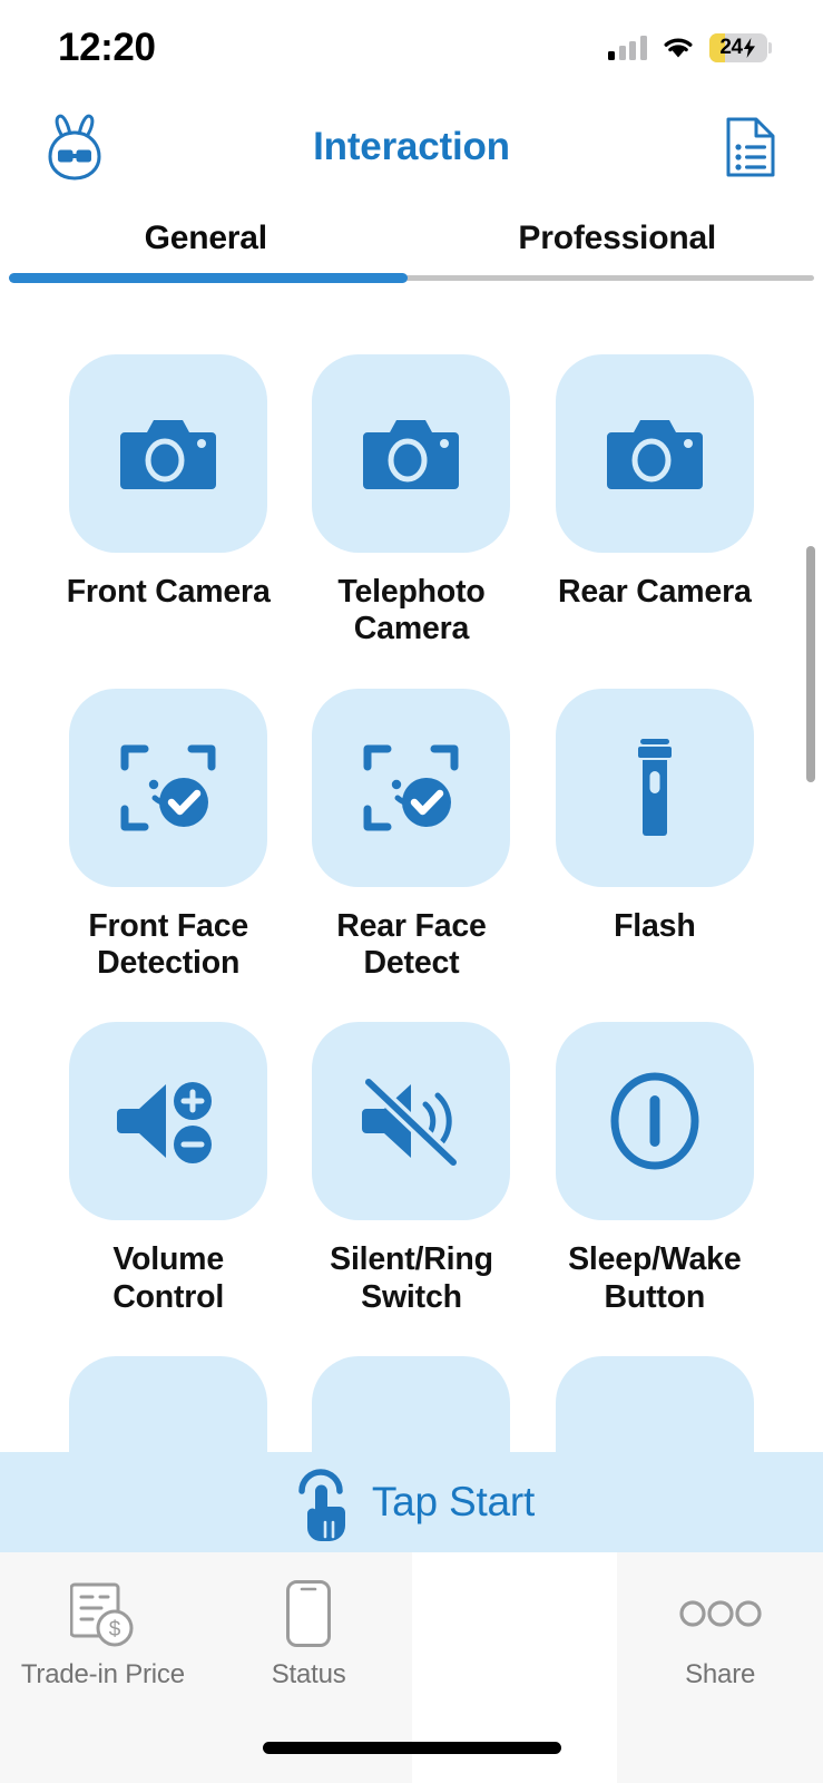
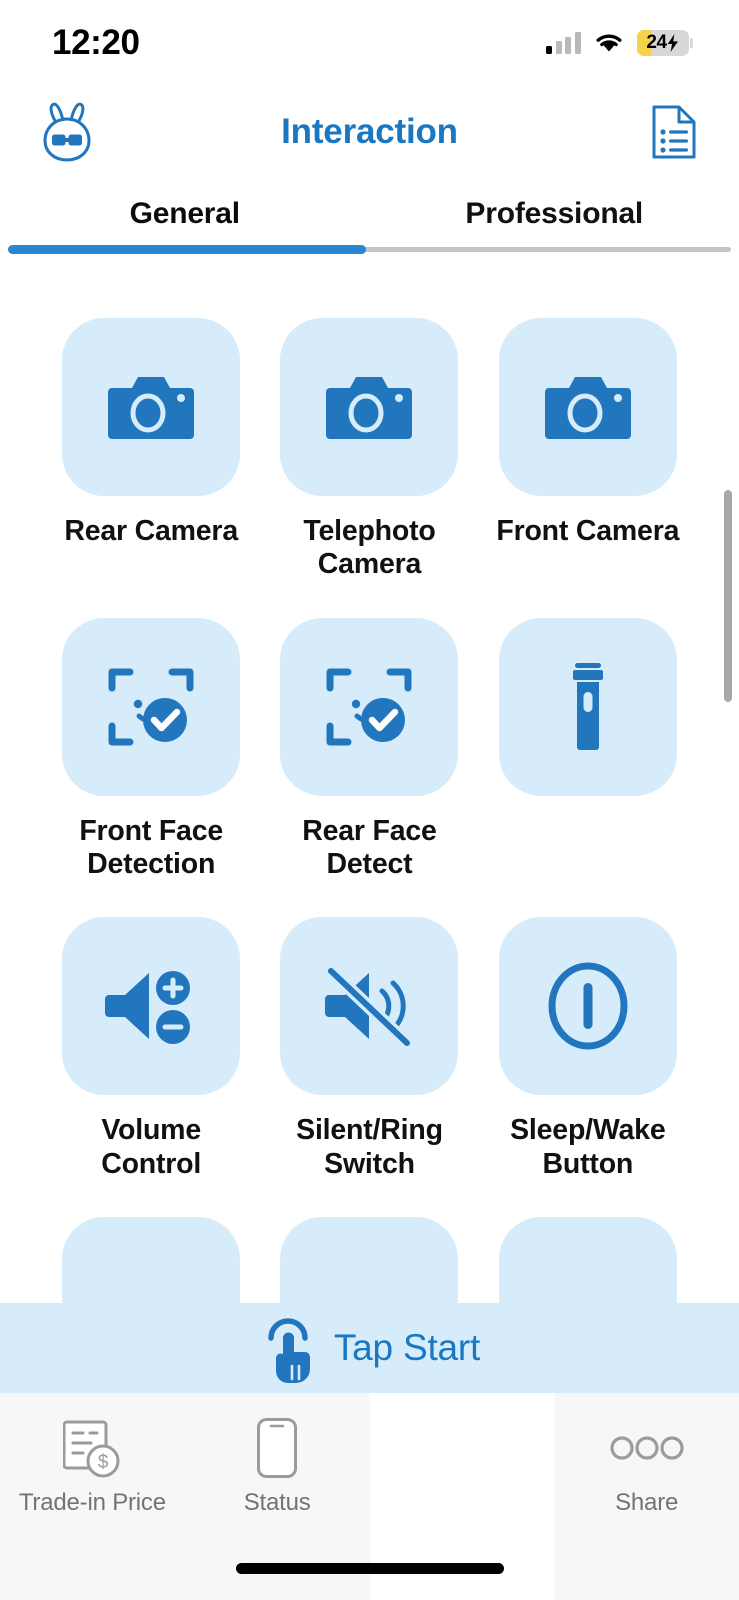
  12:20
  24
  Interaction
  General
  Professional
- Front Camera
+ Rear Camera
  Telephoto Camera
- Rear Camera
+ Front Camera
  Front Face Detection
  Rear Face Detect
- Flash
  Volume Control
  Silent/Ring Switch
  Sleep/Wake Button
  Tap Start
  $
  Trade-in Price
  Status
  Share
